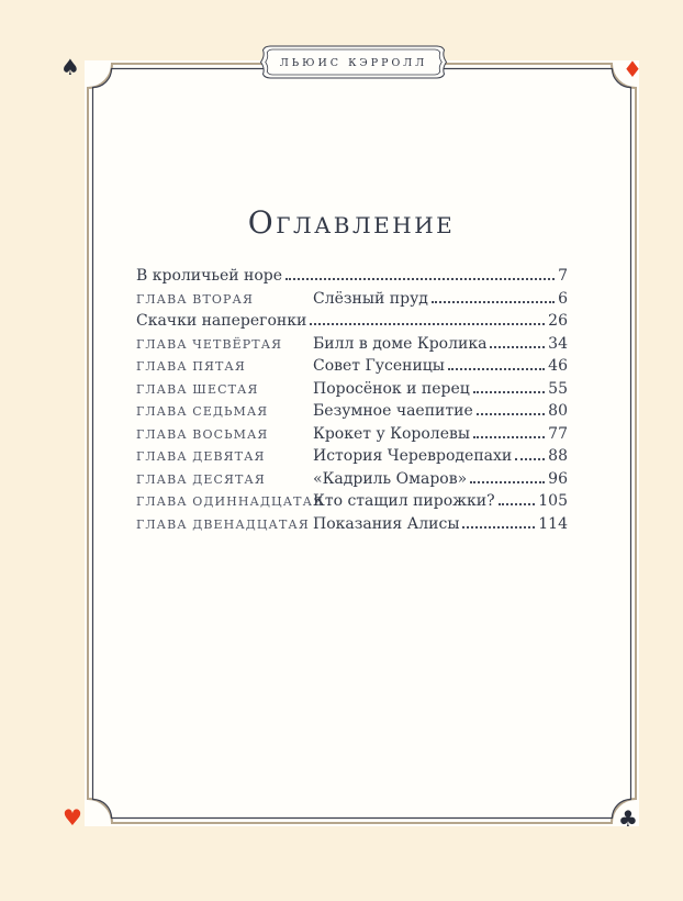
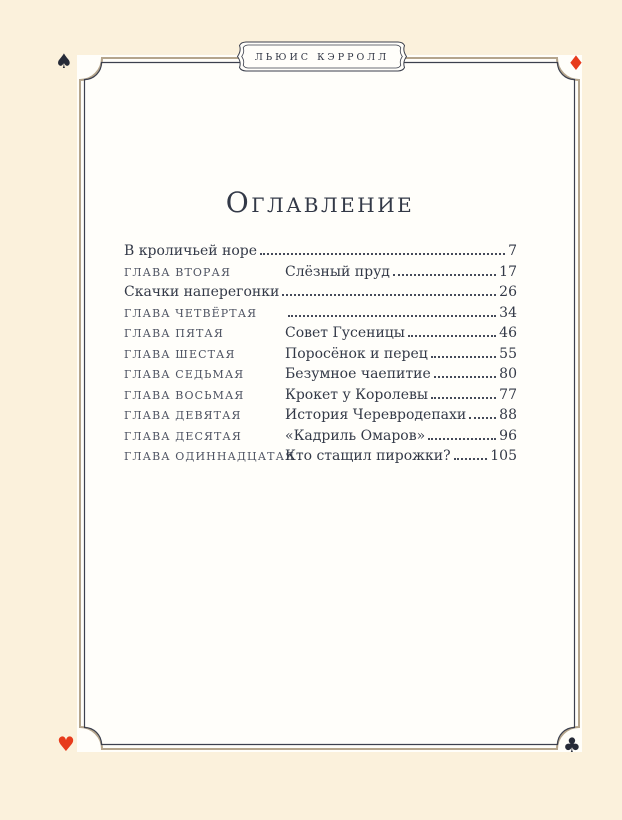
  ♠
  ♦
  ♥
  ♣
  ЛЬЮИС КЭРРОЛЛ
  ОГЛАВЛЕНИЕ
  В кроличьей норе
  7
  ГЛАВА ВТОРАЯ
  Слёзный пруд
- 6
+ 17
  Скачки наперегонки
  26
  ГЛАВА ЧЕТВЁРТАЯ
- Билл в доме Кролика
  34
  ГЛАВА ПЯТАЯ
  Совет Гусеницы
  46
  ГЛАВА ШЕСТАЯ
  Поросёнок и перец
  55
  ГЛАВА СЕДЬМАЯ
  Безумное чаепитие
  80
  ГЛАВА ВОСЬМАЯ
  Крокет у Королевы
  77
  ГЛАВА ДЕВЯТАЯ
  История Черевродепахи
  88
  ГЛАВА ДЕСЯТАЯ
  «Кадриль Омаров»
  96
  ГЛАВА ОДИННАДЦАТА
  Кто стащил пирожки?
  105
- ГЛАВА ДВЕНАДЦАТАЯ
- Показания Алисы
- 114
